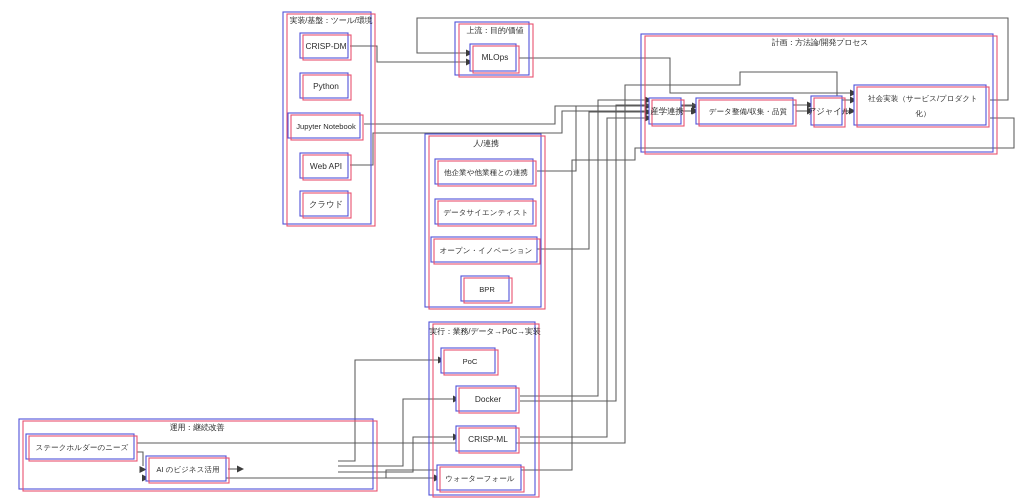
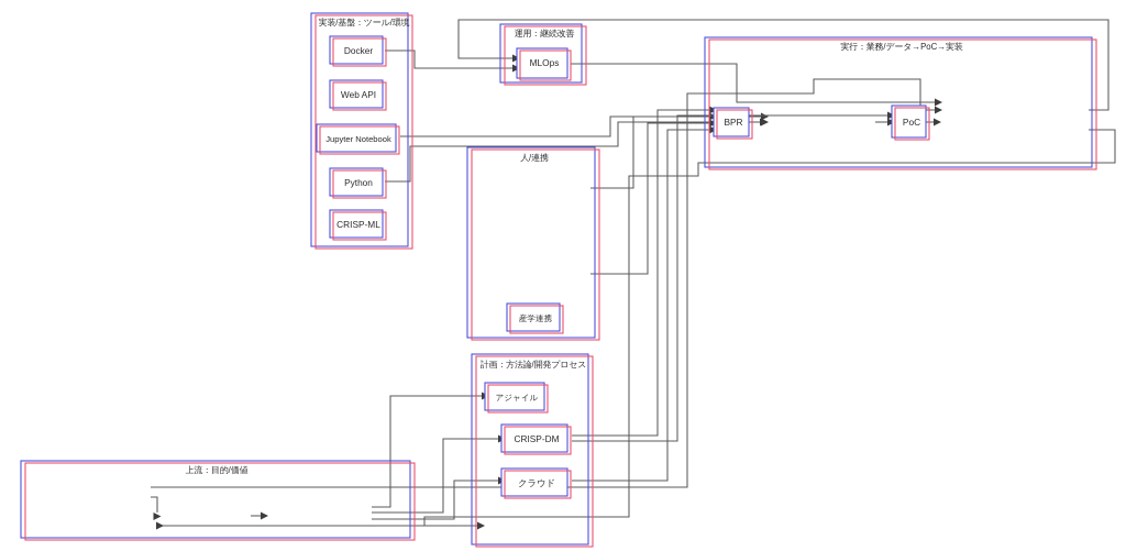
  実装/基盤：ツール/環境
- 上流：目的/価値
+ 運用：継続改善
- 計画：方法論/開発プロセス
+ 実行：業務/データ→PoC→実装
  人/連携
- 実行：業務/データ→PoC→実装
+ 計画：方法論/開発プロセス
- 運用：継続改善
+ 上流：目的/価値
- CRISP-DM
+ Docker
- Python
+ Web API
  Jupyter Notebook
- Web API
+ Python
- クラウド
+ CRISP-ML
  MLOps
- 産学連携
+ BPR
- データ整備/収集・品質
- アジャイル
+ PoC
- 社会実装（サービス/プロダクト
- 化）
- 他企業や他業種との連携
- データサイエンティスト
- オープン・イノベーション
- BPR
+ 産学連携
- PoC
+ アジャイル
- Docker
+ CRISP-DM
- CRISP-ML
+ クラウド
- ウォーターフォール
- ステークホルダーのニーズ
- AI のビジネス活用
